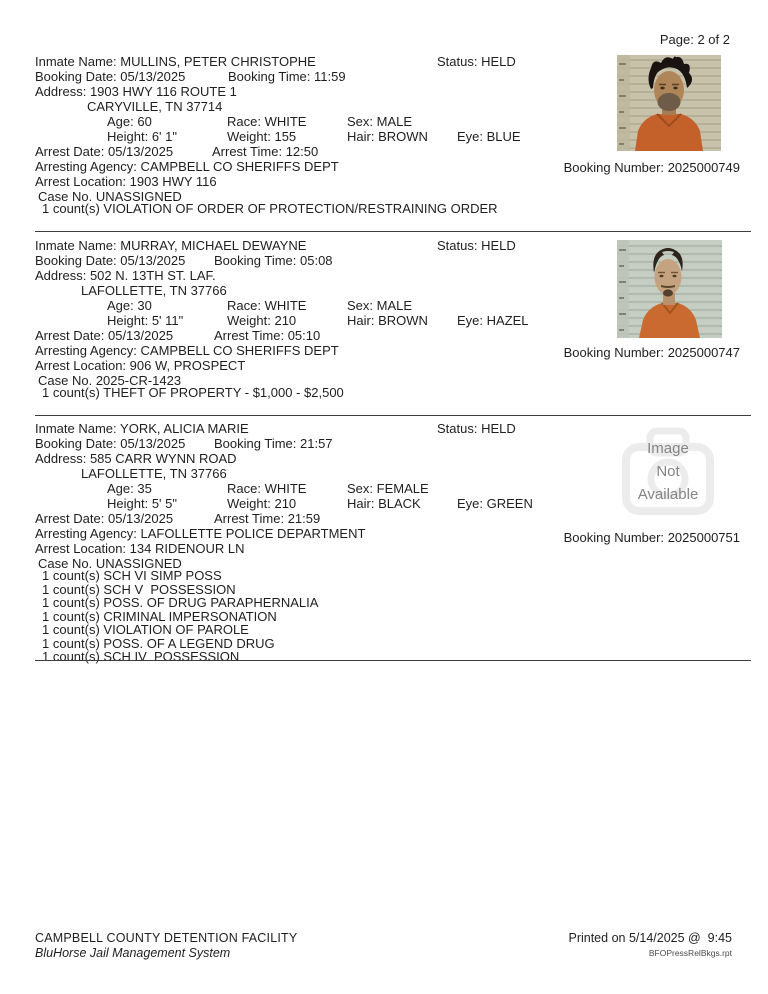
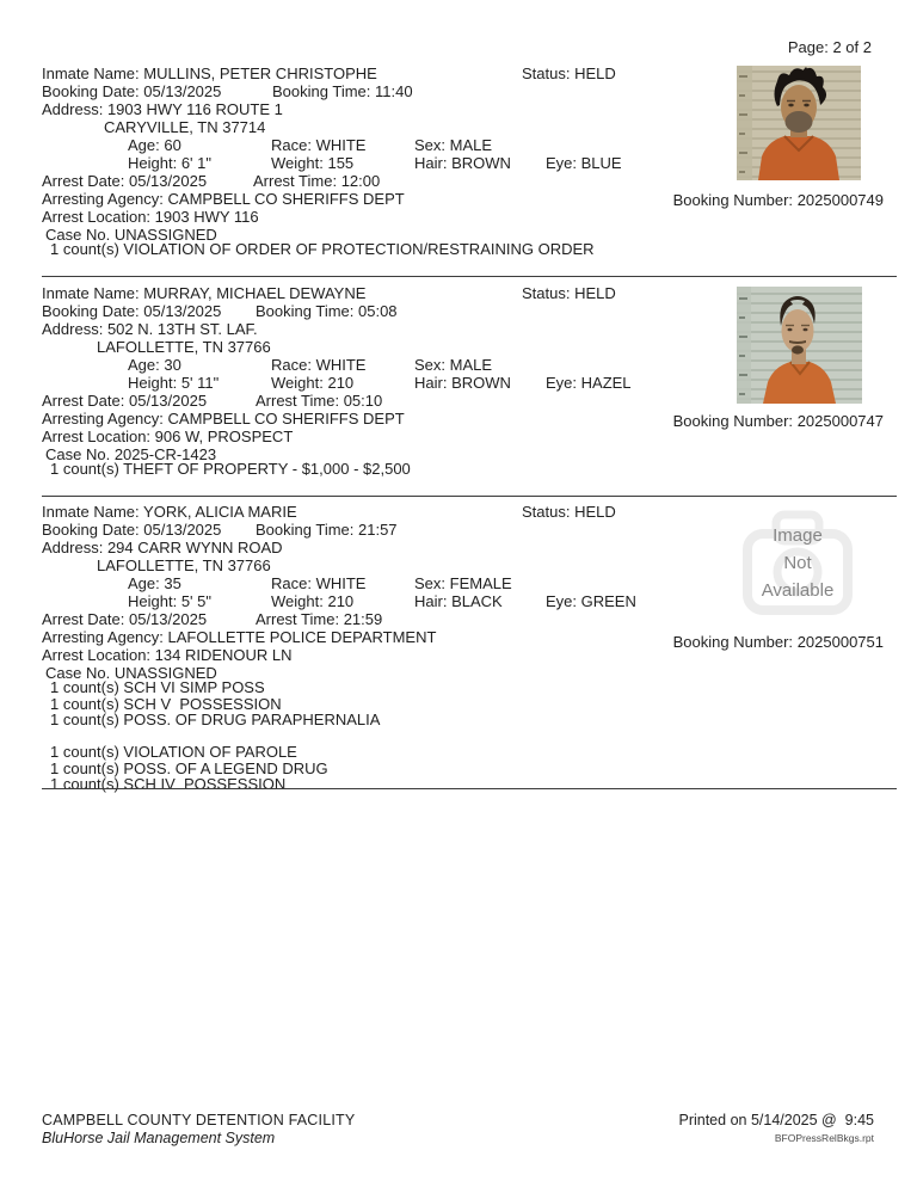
  Page: 2 of 2
  Inmate Name: MULLINS, PETER CHRISTOPHE
  Status: HELD
  Booking Date: 05/13/2025
- Booking Time: 11:59
+ Booking Time: 11:40
  Address: 1903 HWY 116 ROUTE 1
  CARYVILLE, TN 37714
  Age: 60
  Race: WHITE
  Sex: MALE
  Height: 6' 1"
  Weight: 155
  Hair: BROWN
  Eye: BLUE
  Arrest Date: 05/13/2025
- Arrest Time: 12:50
+ Arrest Time: 12:00
  Arresting Agency: CAMPBELL CO SHERIFFS DEPT
  Arrest Location: 1903 HWY 116
  Case No. UNASSIGNED
  1 count(s) VIOLATION OF ORDER OF PROTECTION/RESTRAINING ORDER
  Booking Number: 2025000749
  Inmate Name: MURRAY, MICHAEL DEWAYNE
  Status: HELD
  Booking Date: 05/13/2025
  Booking Time: 05:08
  Address: 502 N. 13TH ST. LAF.
  LAFOLLETTE, TN 37766
  Age: 30
  Race: WHITE
  Sex: MALE
  Height: 5' 11"
  Weight: 210
  Hair: BROWN
  Eye: HAZEL
  Arrest Date: 05/13/2025
  Arrest Time: 05:10
  Arresting Agency: CAMPBELL CO SHERIFFS DEPT
  Arrest Location: 906 W, PROSPECT
  Case No. 2025-CR-1423
  1 count(s) THEFT OF PROPERTY - $1,000 - $2,500
  Booking Number: 2025000747
  Inmate Name: YORK, ALICIA MARIE
  Status: HELD
  Booking Date: 05/13/2025
  Booking Time: 21:57
- Address: 585 CARR WYNN ROAD
+ Address: 294 CARR WYNN ROAD
  LAFOLLETTE, TN 37766
  Age: 35
  Race: WHITE
  Sex: FEMALE
  Height: 5' 5"
  Weight: 210
  Hair: BLACK
  Eye: GREEN
  Arrest Date: 05/13/2025
  Arrest Time: 21:59
  Arresting Agency: LAFOLLETTE POLICE DEPARTMENT
  Arrest Location: 134 RIDENOUR LN
  Case No. UNASSIGNED
  1 count(s) SCH VI SIMP POSS
  1 count(s) SCH V POSSESSION
  1 count(s) POSS. OF DRUG PARAPHERNALIA
- 1 count(s) CRIMINAL IMPERSONATION
  1 count(s) VIOLATION OF PAROLE
  1 count(s) POSS. OF A LEGEND DRUG
  1 count(s) SCH IV POSSESSION
  Image
  Not
  Available
  Booking Number: 2025000751
  CAMPBELL COUNTY DETENTION FACILITY
  BluHorse Jail Management System
  Printed on 5/14/2025 @ 9:45
  BFOPressRelBkgs.rpt
